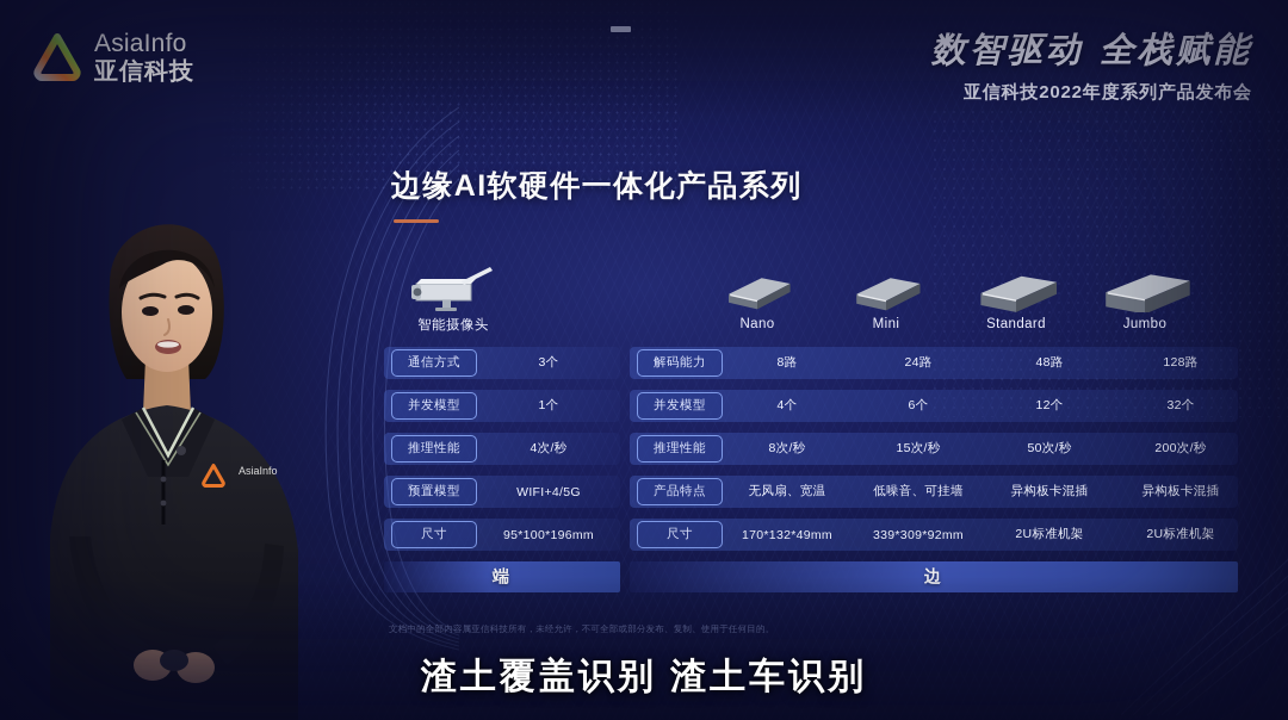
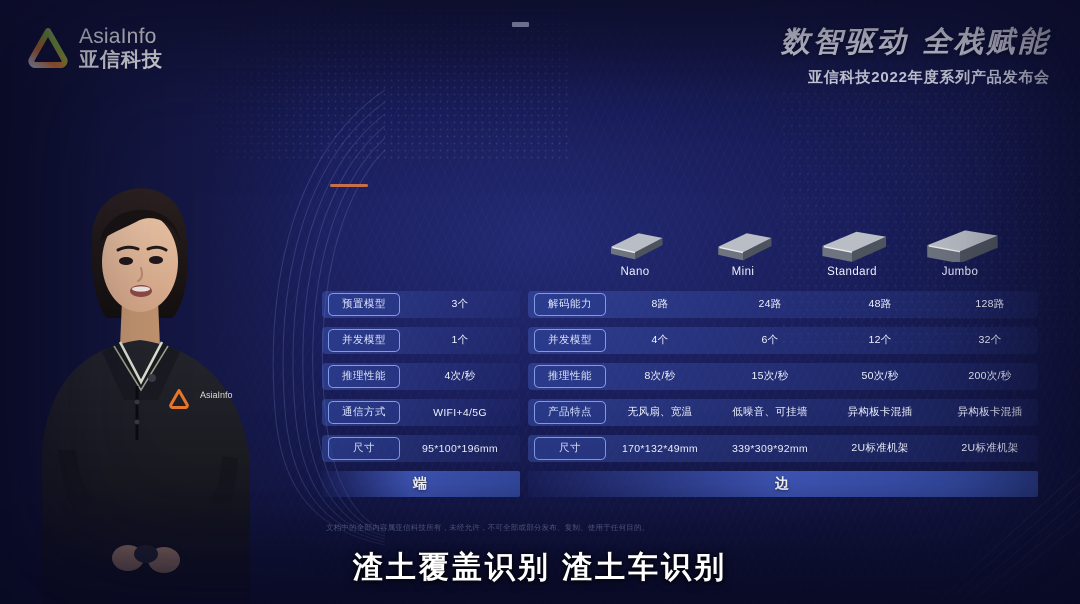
  AsiaInfo
  亚信科技
  数智驱动 全栈赋能
  亚信科技2022年度系列产品发布会
- 边缘AI软硬件一体化产品系列
- 智能摄像头
  Nano
  Mini
  Standard
  Jumbo
- 通信方式
+ 预置模型
  3个
  并发模型
  1个
  推理性能
  4次/秒
- 预置模型
+ 通信方式
  WIFI+4/5G
  尺寸
  95*100*196mm
  解码能力
  8路
  24路
  48路
  128路
  并发模型
  4个
  6个
  12个
  32个
  推理性能
  8次/秒
  15次/秒
  50次/秒
  200次/秒
  产品特点
  无风扇、宽温
  低噪音、可挂墙
  异构板卡混插
  异构板卡混插
  尺寸
  170*132*49mm
  339*309*92mm
  2U标准机架
  2U标准机架
  端
  边
  AsiaInfo
  渣土覆盖识别 渣土车识别
